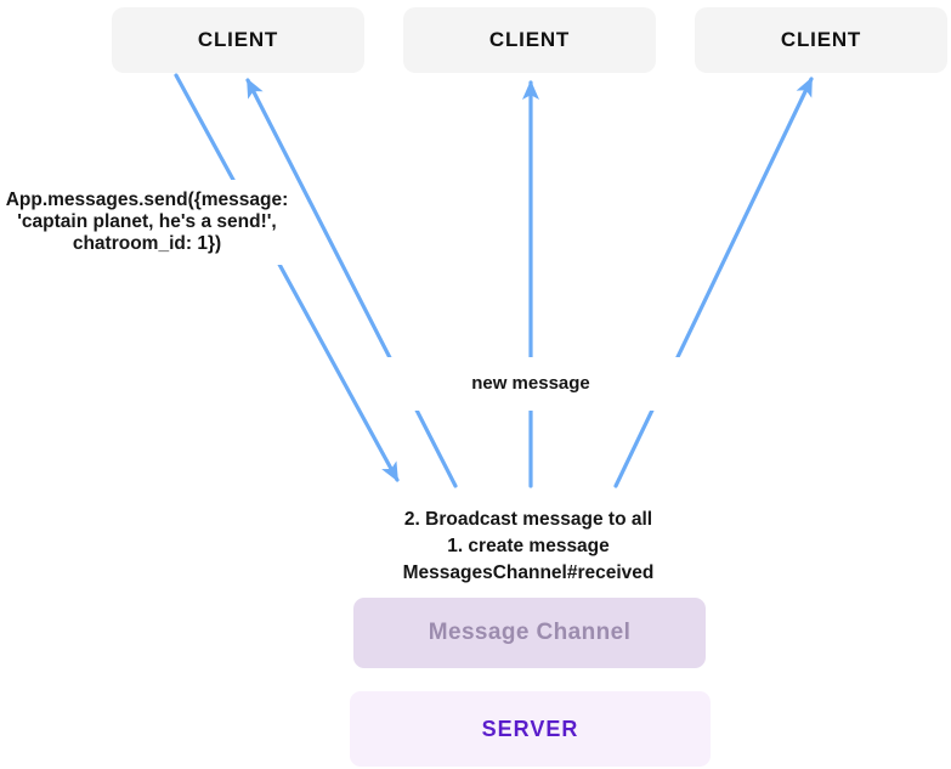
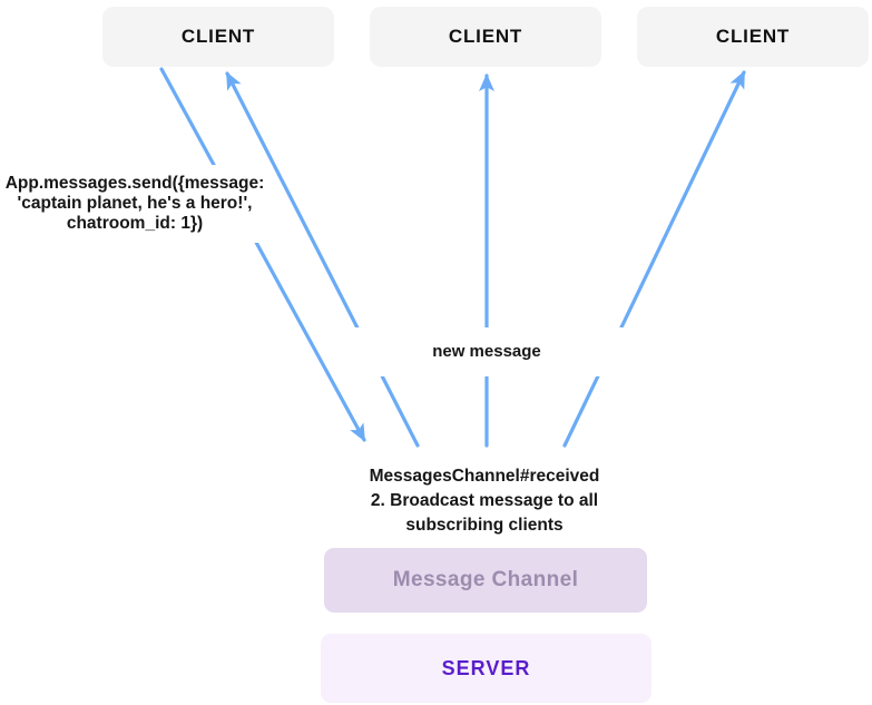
  CLIENT
  CLIENT
  CLIENT
  App.messages.send({message:
- 'captain planet, he's a send!',
+ 'captain planet, he's a hero!',
  chatroom_id: 1})
  new message
- 2. Broadcast message to all
+ MessagesChannel#received
- 1. create message
- MessagesChannel#received
+ 2. Broadcast message to all
+ subscribing clients
  Message Channel
  SERVER
